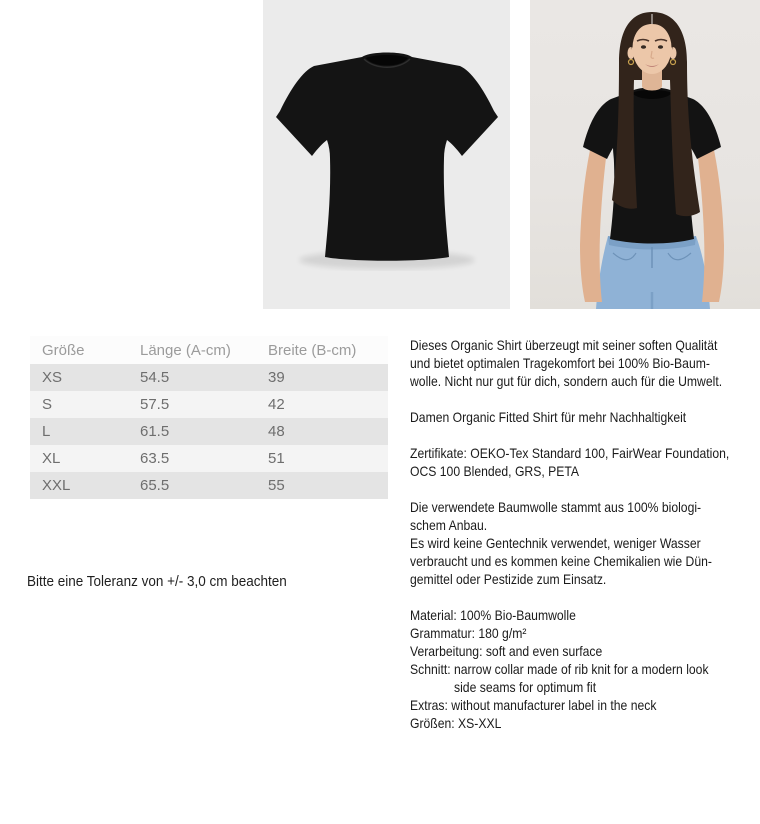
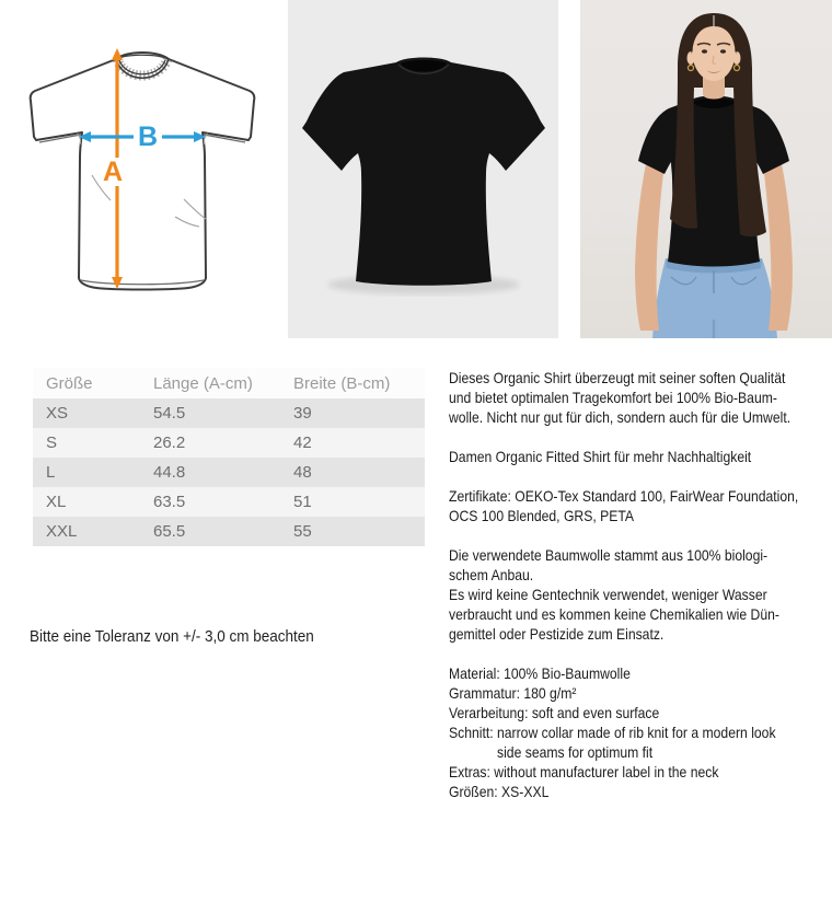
+ A
+ B
  Größe	Länge (A-cm)	Breite (B-cm)
  XS	54.5	39
- S	57.5	42
+ S	26.2	42
- L	61.5	48
+ L	44.8	48
  XL	63.5	51
  XXL	65.5	55
  Bitte eine Toleranz von +/- 3,0 cm beachten
  Dieses Organic Shirt überzeugt mit seiner soften Qualität
  und bietet optimalen Tragekomfort bei 100% Bio-Baum-
  wolle. Nicht nur gut für dich, sondern auch für die Umwelt.
  Damen Organic Fitted Shirt für mehr Nachhaltigkeit
  Zertifikate: OEKO-Tex Standard 100, FairWear Foundation,
  OCS 100 Blended, GRS, PETA
  Die verwendete Baumwolle stammt aus 100% biologi-
  schem Anbau.
  Es wird keine Gentechnik verwendet, weniger Wasser
  verbraucht und es kommen keine Chemikalien wie Dün-
  gemittel oder Pestizide zum Einsatz.
  Material: 100% Bio-Baumwolle
  Grammatur: 180 g/m²
  Verarbeitung: soft and even surface
  Schnitt: narrow collar made of rib knit for a modern look
  side seams for optimum fit
  Extras: without manufacturer label in the neck
  Größen: XS-XXL
